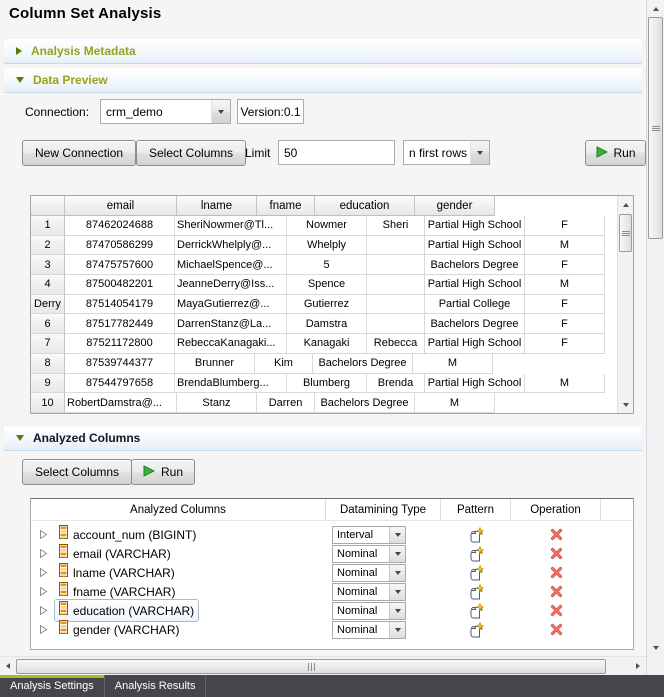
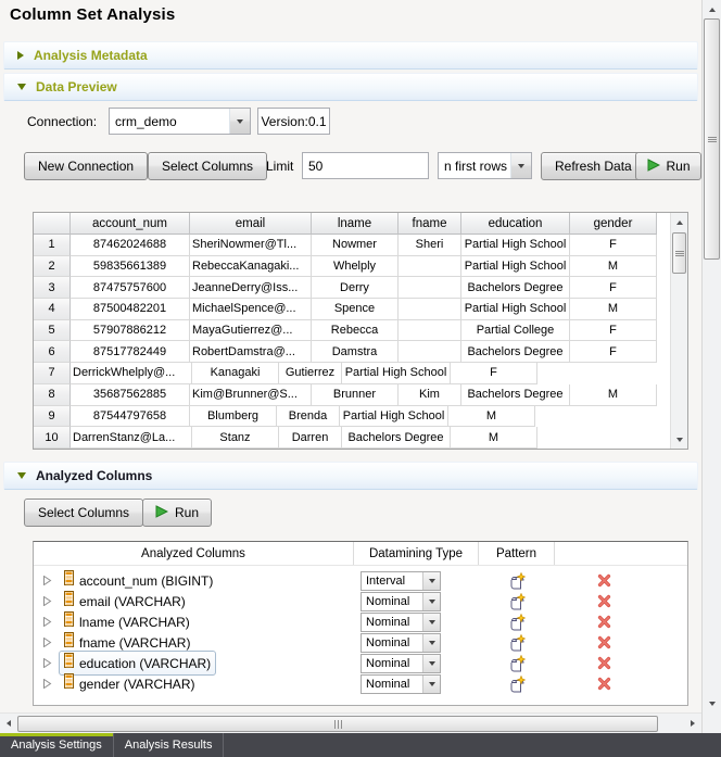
  Column Set Analysis
  Analysis Metadata
  Data Preview
  Connection:
  crm_demo
  Version:0.1
  New Connection
  Select Columns
  Limit
  50
  n first rows
+ Refresh Data
  Run
+ account_num
  email
  lname
  fname
  education
  gender
  1
  87462024688
  SheriNowmer@Tl...
  Nowmer
  Sheri
  Partial High School
  F
  2
- 87470586299
+ 59835661389
- DerrickWhelply@...
+ RebeccaKanagaki...
  Whelply
  Partial High School
  M
  3
  87475757600
- MichaelSpence@...
+ JeanneDerry@Iss...
- 5
+ Derry
  Bachelors Degree
  F
  4
  87500482201
- JeanneDerry@Iss...
+ MichaelSpence@...
  Spence
  Partial High School
  M
- Derry
+ 5
- 87514054179
+ 57907886212
  MayaGutierrez@...
- Gutierrez
+ Rebecca
  Partial College
  F
  6
  87517782449
- DarrenStanz@La...
+ RobertDamstra@...
  Damstra
  Bachelors Degree
  F
  7
- 87521172800
- RebeccaKanagaki...
+ DerrickWhelply@...
  Kanagaki
- Rebecca
+ Gutierrez
  Partial High School
  F
  8
- 87539744377
+ 35687562885
+ Kim@Brunner@S...
  Brunner
  Kim
  Bachelors Degree
  M
  9
  87544797658
- BrendaBlumberg...
  Blumberg
  Brenda
  Partial High School
  M
  10
- RobertDamstra@...
+ DarrenStanz@La...
  Stanz
  Darren
  Bachelors Degree
  M
  Analyzed Columns
  Select Columns
  Run
  Analyzed Columns
  Datamining Type
  Pattern
- Operation
  account_num (BIGINT)
  Interval
  email (VARCHAR)
  Nominal
  lname (VARCHAR)
  Nominal
  fname (VARCHAR)
  Nominal
  education (VARCHAR)
  Nominal
  gender (VARCHAR)
  Nominal
  Analysis Settings
  Analysis Results
